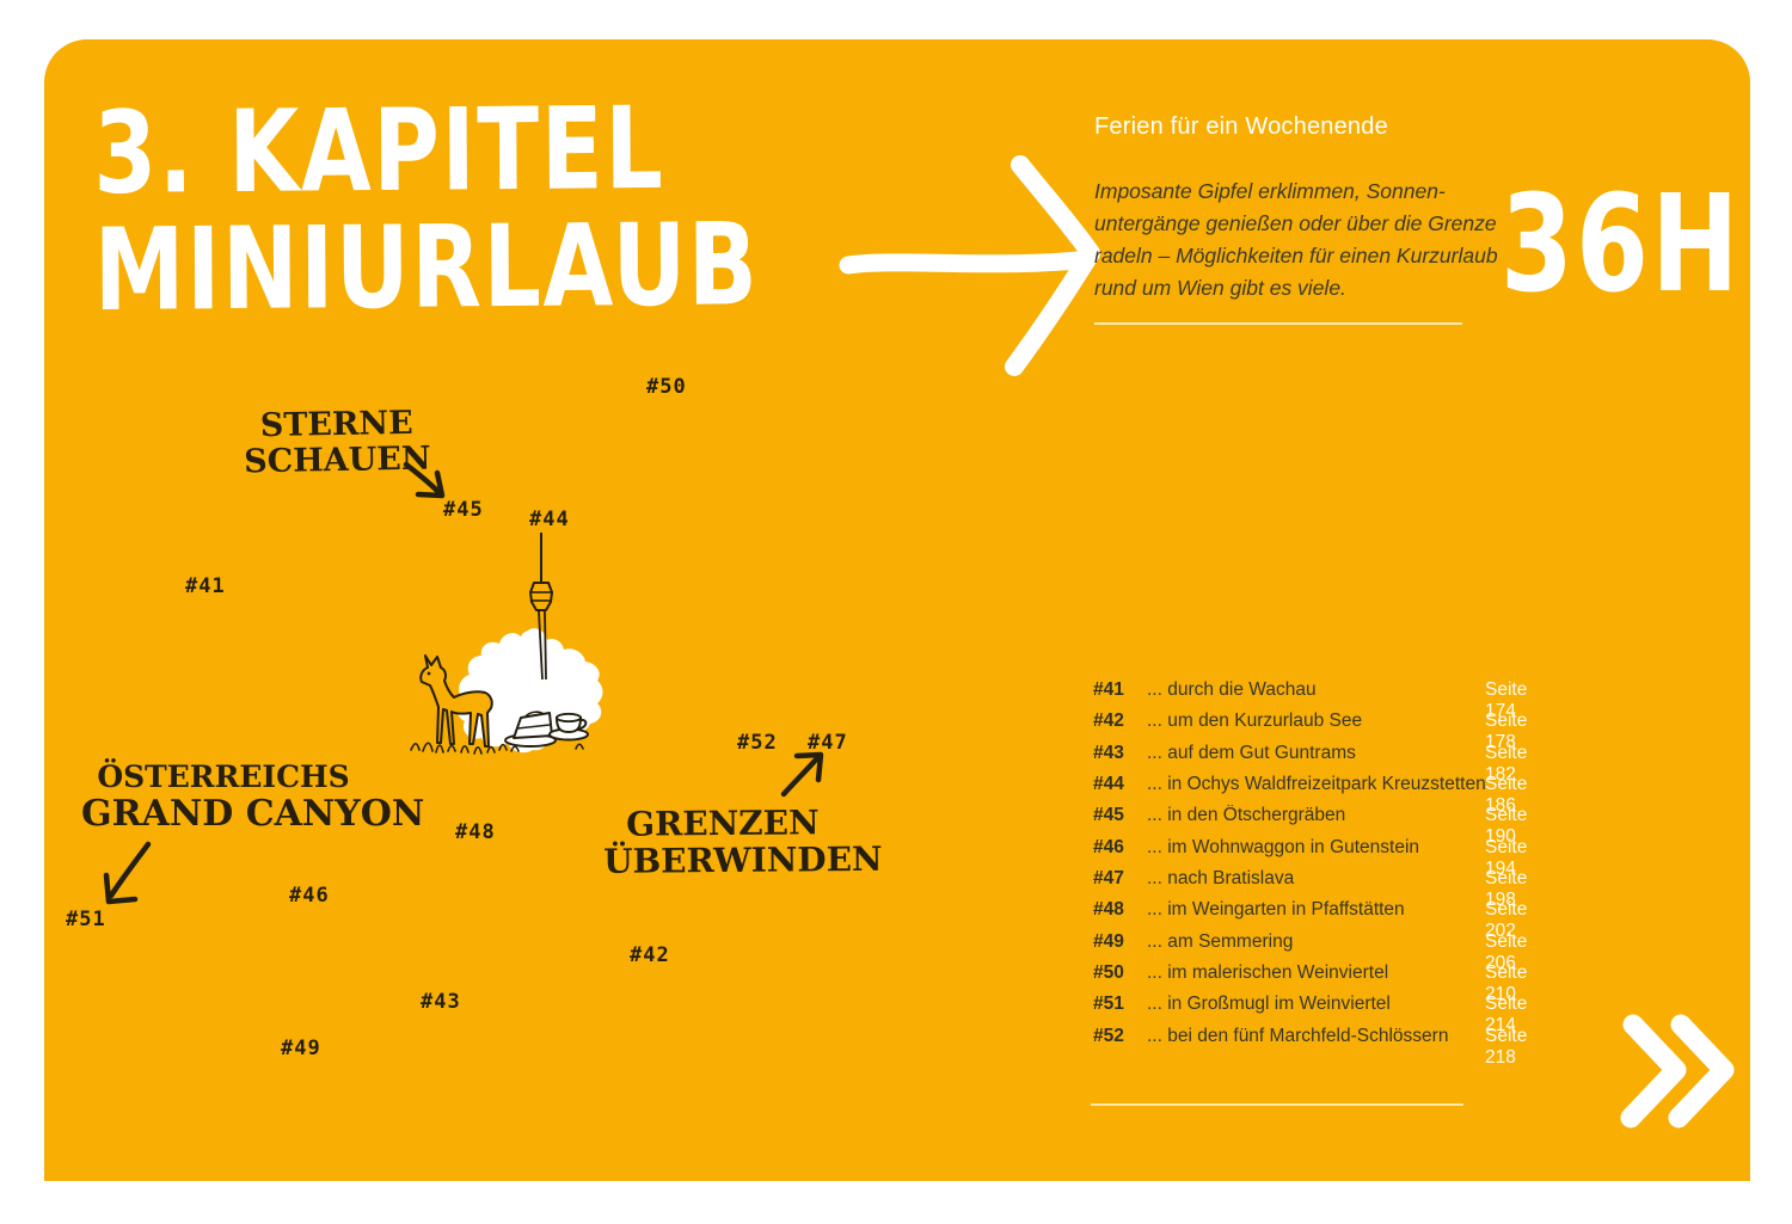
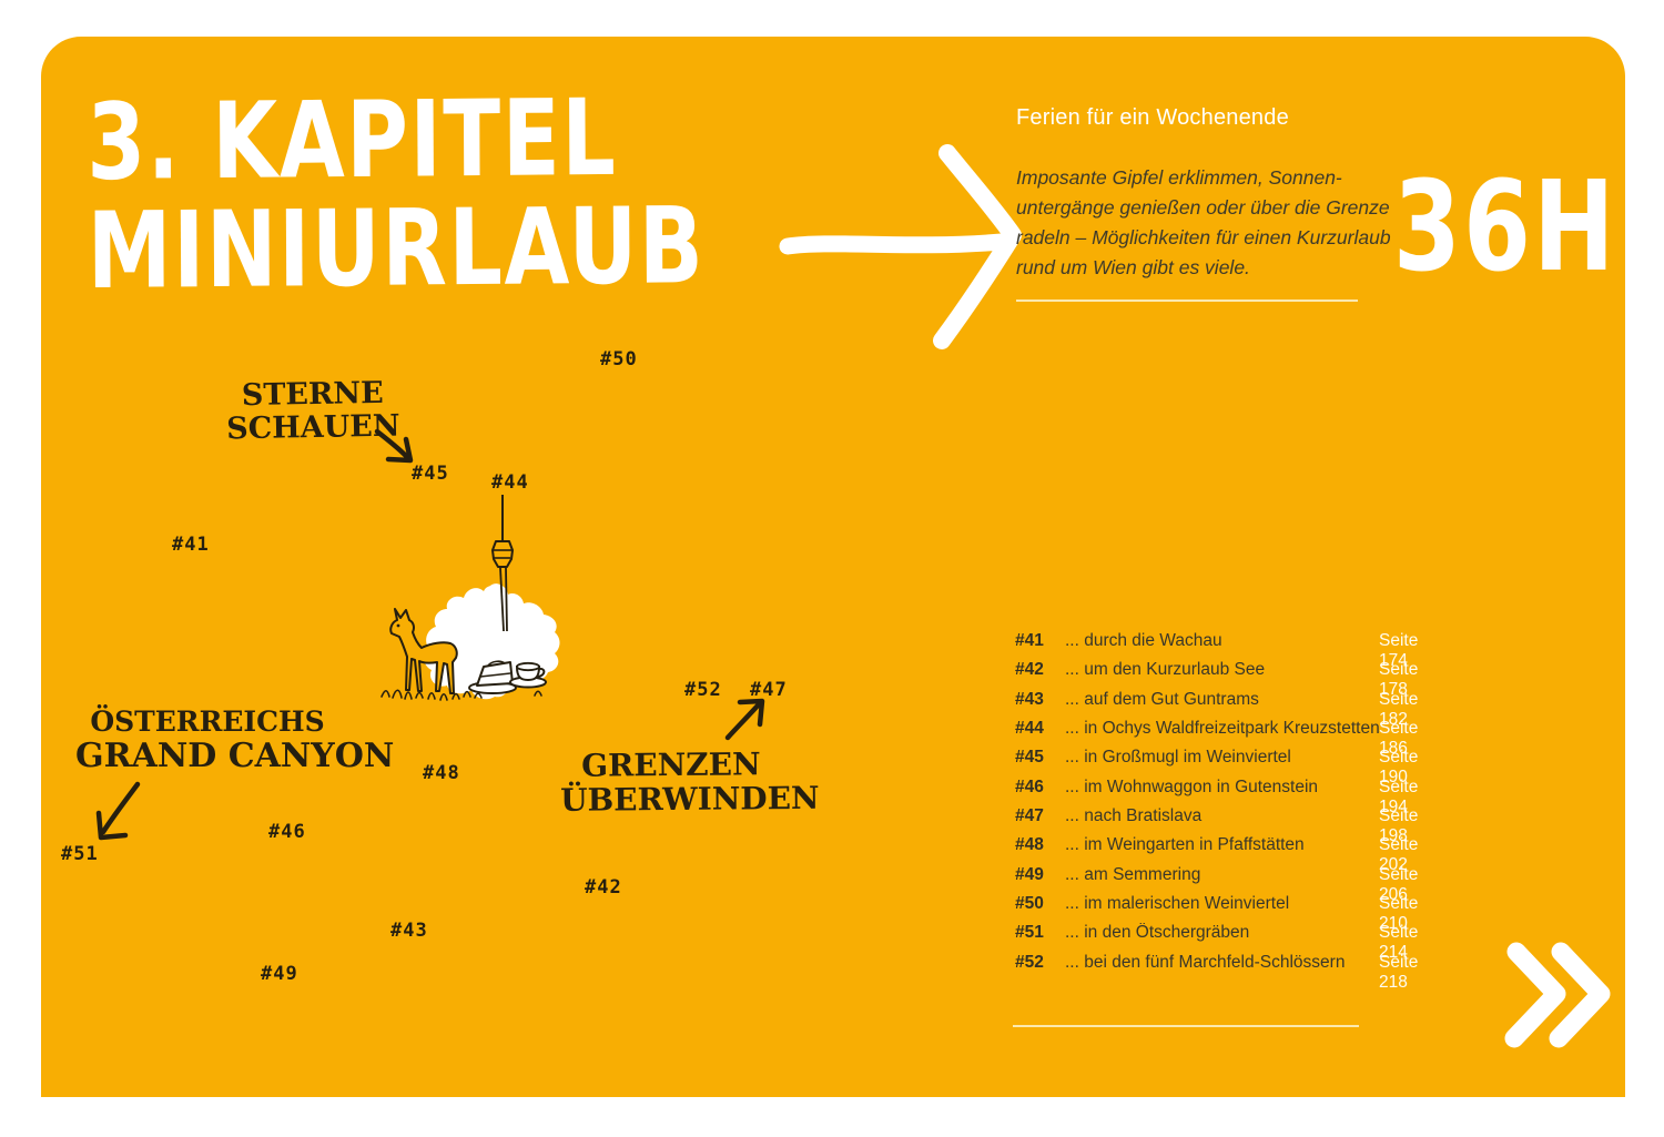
  3. KAPITEL
  MINIURLAUB
  Ferien für ein Wochenende
  Imposante Gipfel erklimmen, Sonnen-
  untergänge genießen oder über die Grenze
  radeln – Möglichkeiten für einen Kurzurlaub
  rund um Wien gibt es viele.
  36H
  #50
  #45
  #44
  #41
  #52
  #47
  #48
  #46
  #51
  #42
  #43
  #49
  STERNE
  SCHAUEN
  ÖSTERREICHS
  GRAND CANYON
  GRENZEN
  ÜBERWINDEN
  #41
  ... durch die Wachau
  Seite 174
  #42
  ... um den Kurzurlaub See
  Seite 178
  #43
  ... auf dem Gut Guntrams
  Seite 182
  #44
  ... in Ochys Waldfreizeitpark Kreuzstetten
  Seite 186
  #45
- ... in den Ötschergräben
+ ... in Großmugl im Weinviertel
  Seite 190
  #46
  ... im Wohnwaggon in Gutenstein
  Seite 194
  #47
  ... nach Bratislava
  Seite 198
  #48
  ... im Weingarten in Pfaffstätten
  Seite 202
  #49
  ... am Semmering
  Seite 206
  #50
  ... im malerischen Weinviertel
  Seite 210
  #51
- ... in Großmugl im Weinviertel
+ ... in den Ötschergräben
  Seite 214
  #52
  ... bei den fünf Marchfeld-Schlössern
  Seite 218
